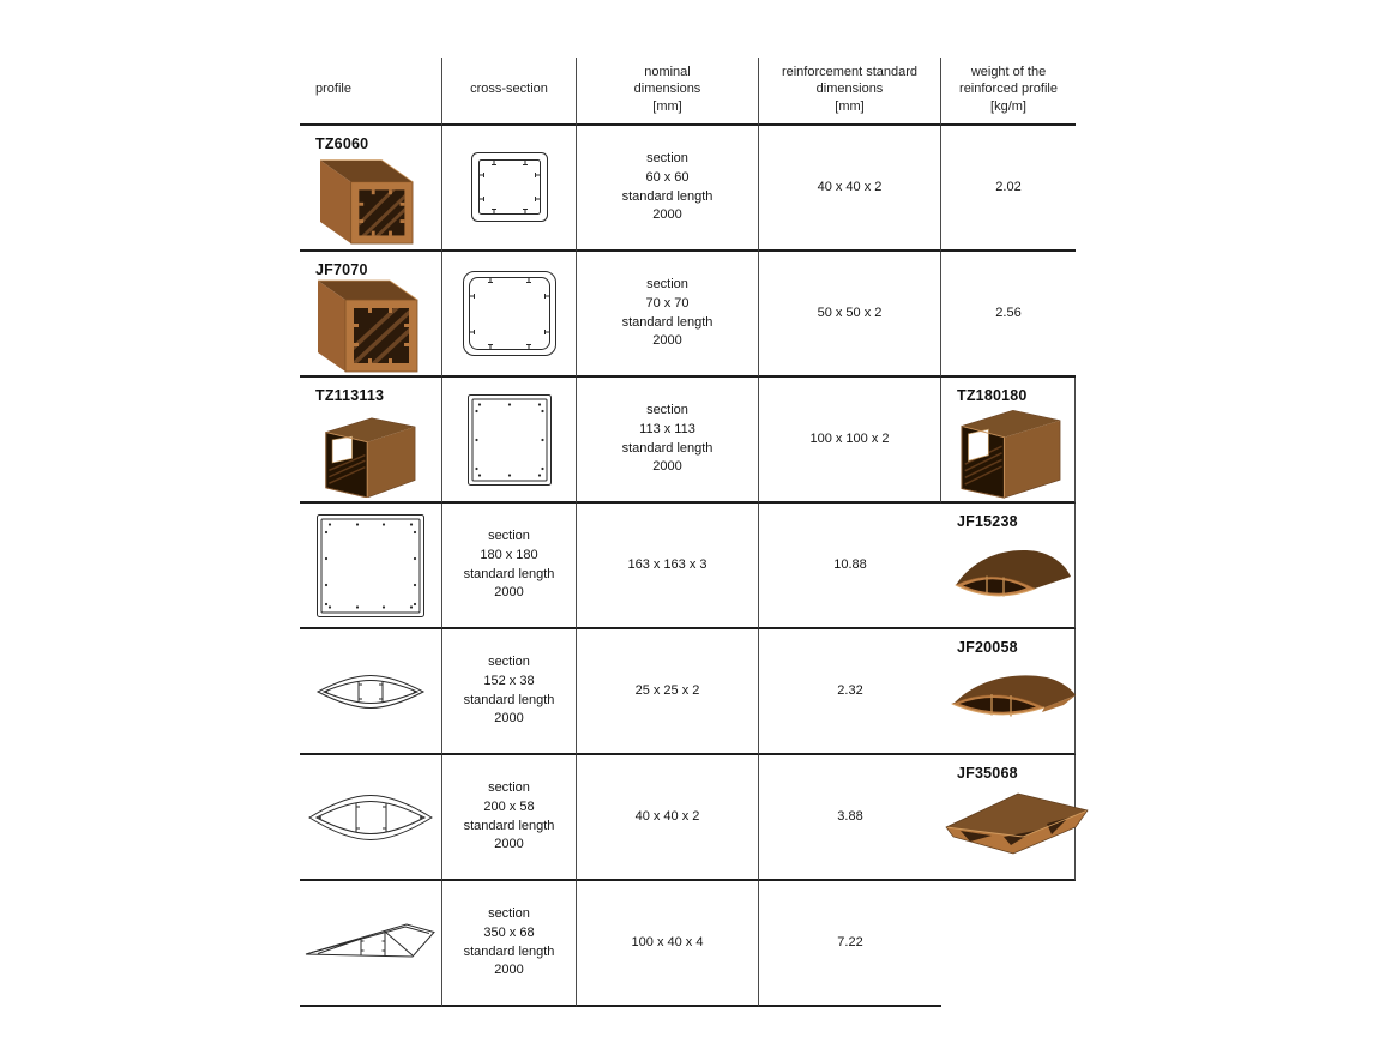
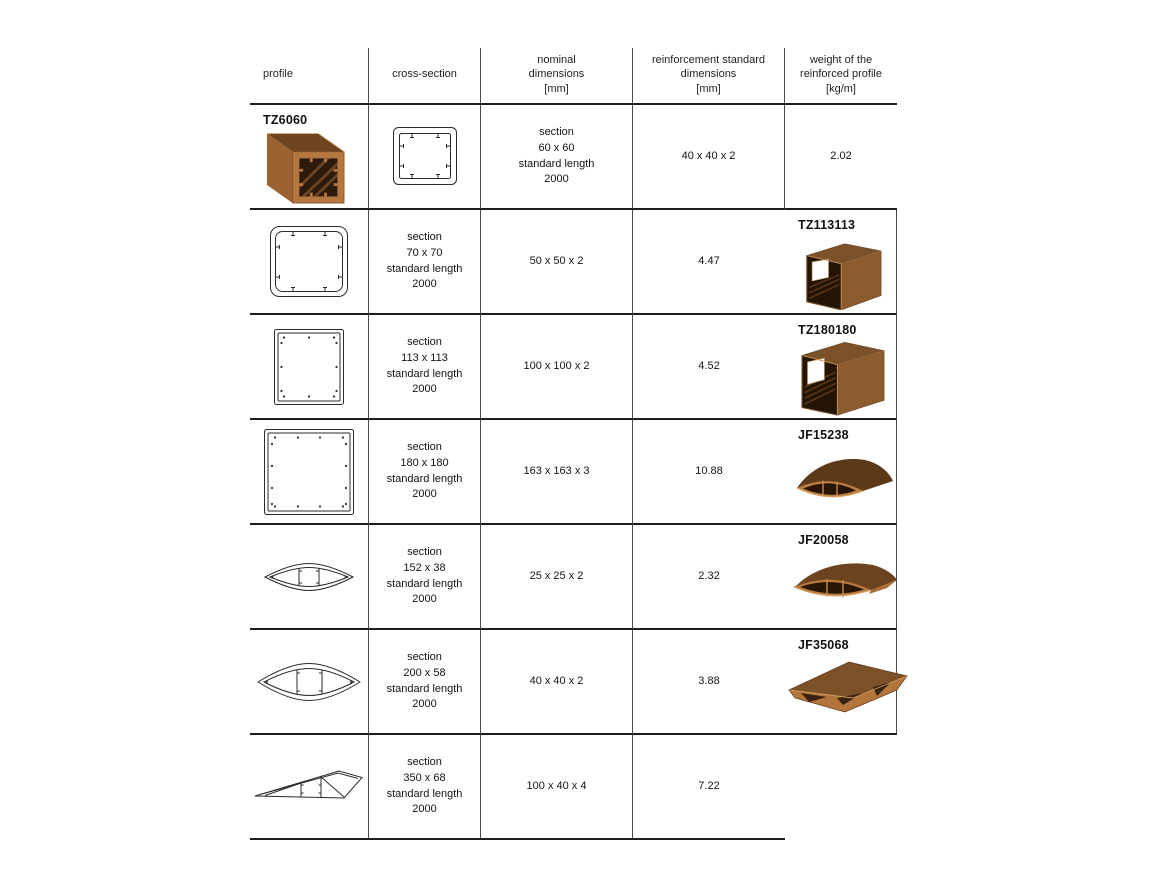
  profile
  cross-section
  nominal
  dimensions
  [mm]
  reinforcement standard
  dimensions
  [mm]
  weight of the
  reinforced profile
  [kg/m]
  TZ6060
  section
  60 x 60
  standard length
  2000
  40 x 40 x 2
  2.02
- JF7070
  section
  70 x 70
  standard length
  2000
  50 x 50 x 2
- 2.56
+ 4.47
  TZ113113
  section
  113 x 113
  standard length
  2000
  100 x 100 x 2
+ 4.52
  TZ180180
  section
  180 x 180
  standard length
  2000
  163 x 163 x 3
  10.88
  JF15238
  section
  152 x 38
  standard length
  2000
  25 x 25 x 2
  2.32
  JF20058
  section
  200 x 58
  standard length
  2000
  40 x 40 x 2
  3.88
  JF35068
  section
  350 x 68
  standard length
  2000
  100 x 40 x 4
  7.22
